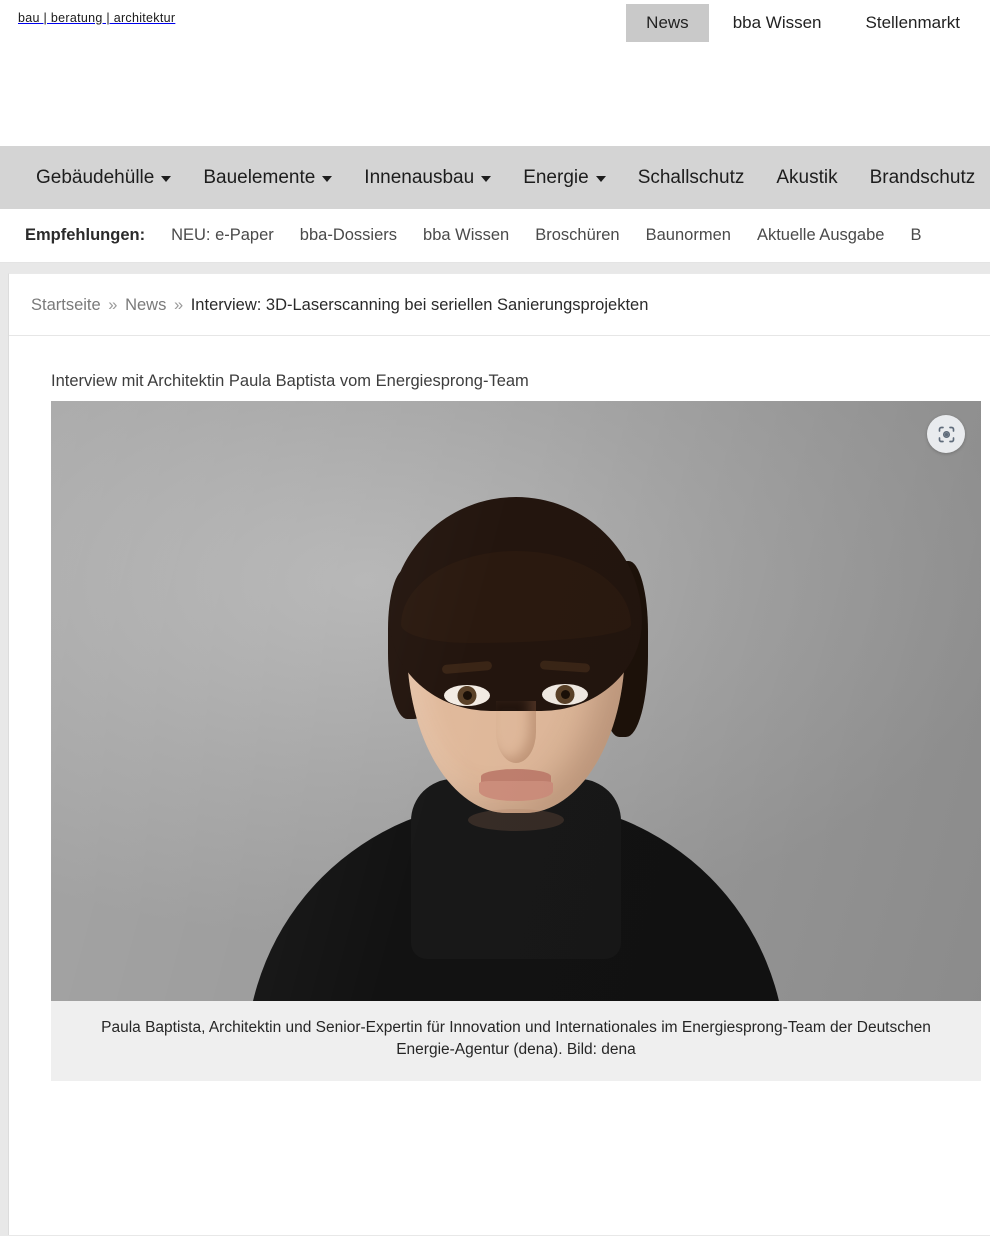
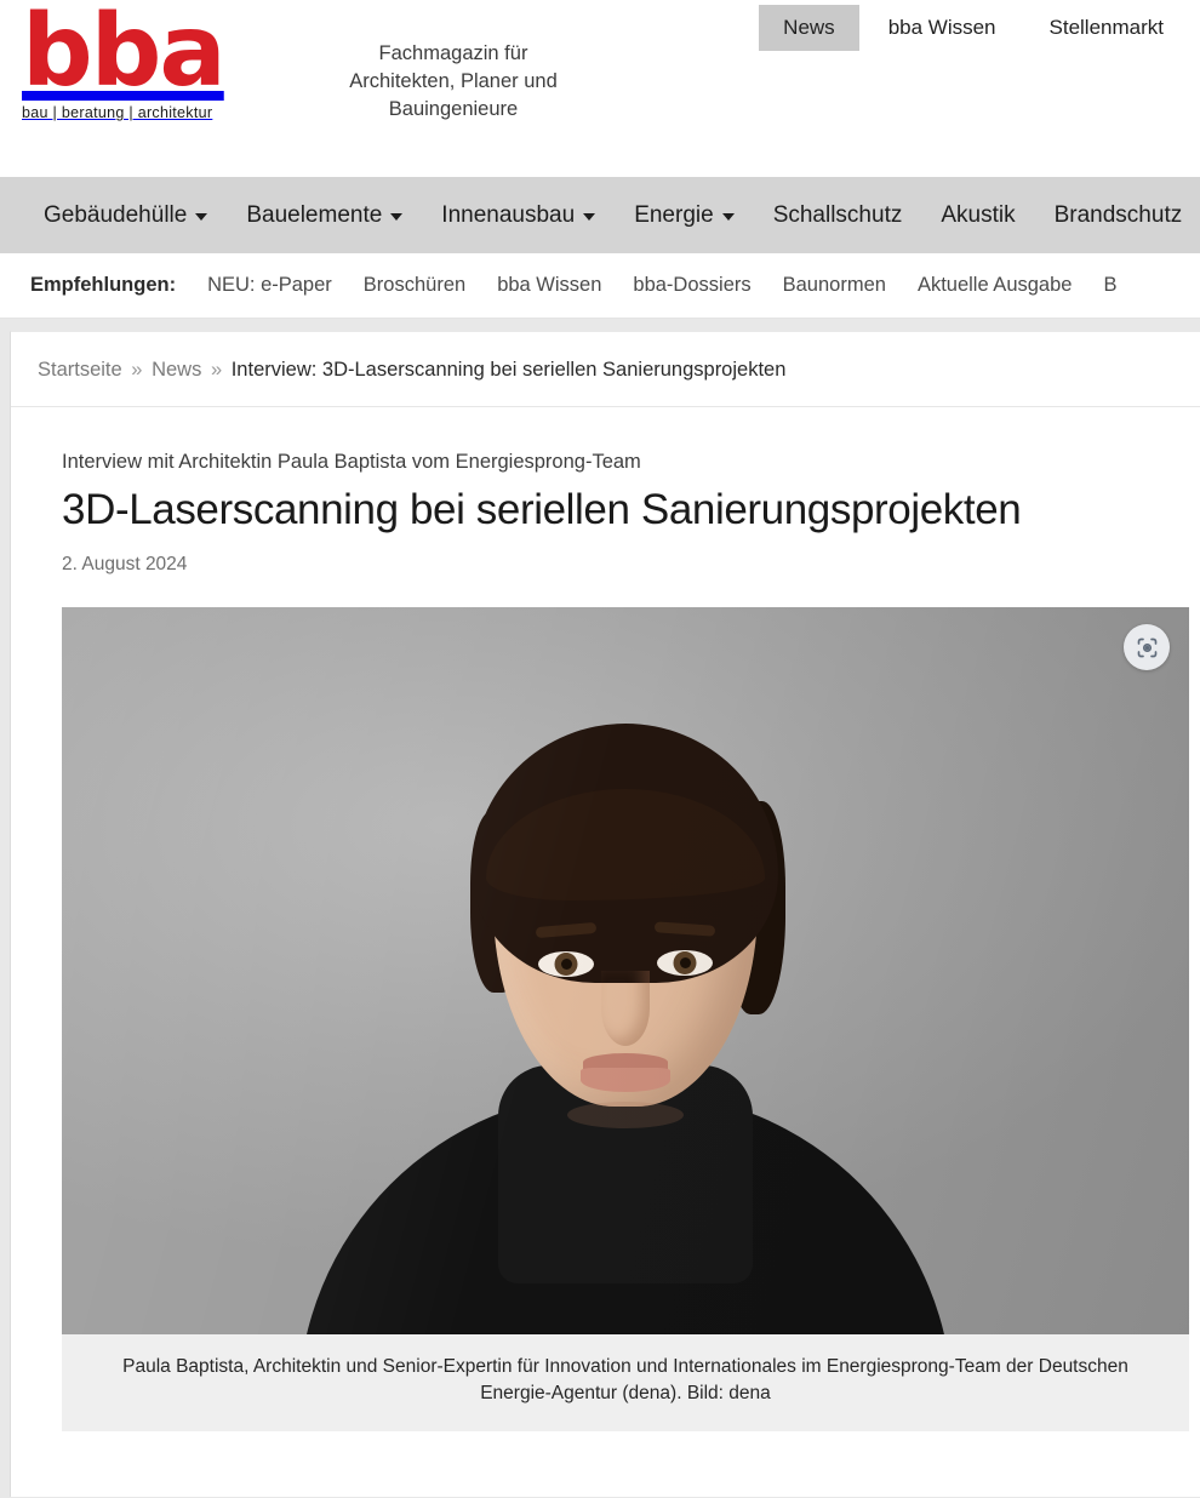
+ bba
  bau | beratung | architektur
+ Fachmagazin für Architekten, Planer und Bauingenieure
  News
  bba Wissen
  Stellenmarkt
  Gebäudehülle
  Bauelemente
  Innenausbau
  Energie
  Schallschutz
  Akustik
  Brandschutz
  Empfehlungen:
  NEU: e-Paper
- bba-Dossiers
+ Broschüren
  bba Wissen
- Broschüren
+ bba-Dossiers
  Baunormen
  Aktuelle Ausgabe
  B
  Startseite » News » Interview: 3D-Laserscanning bei seriellen Sanierungsprojekten
  Interview mit Architektin Paula Baptista vom Energiesprong-Team
+ 3D-Laserscanning bei seriellen Sanierungsprojekten
+ 2. August 2024
  Paula Baptista, Architektin und Senior-Expertin für Innovation und Internationales im Energiesprong-Team der Deutschen Energie-Agentur (dena). Bild: dena
